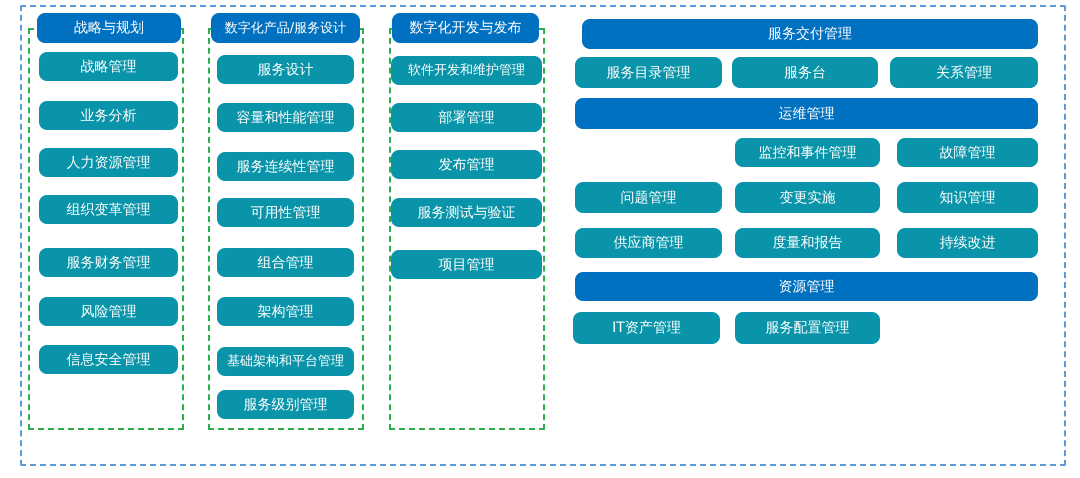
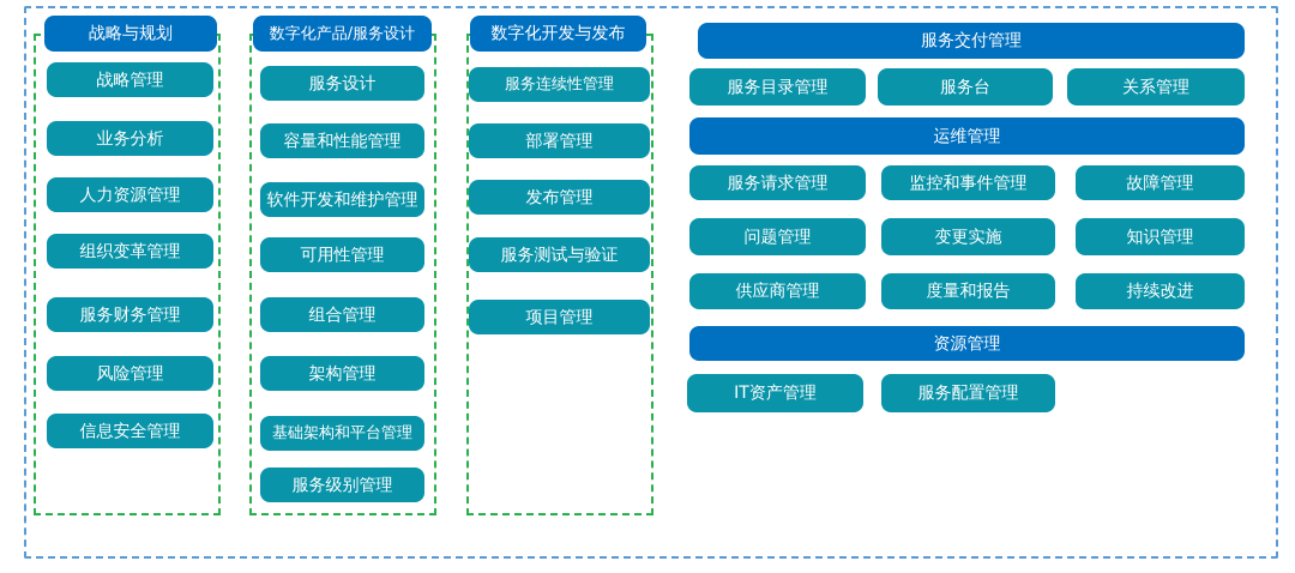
  战略与规划
  战略管理
  业务分析
  人力资源管理
  组织变革管理
  服务财务管理
  风险管理
  信息安全管理
  数字化产品/服务设计
  服务设计
  容量和性能管理
- 服务连续性管理
+ 软件开发和维护管理
  可用性管理
  组合管理
  架构管理
  基础架构和平台管理
  服务级别管理
  数字化开发与发布
- 软件开发和维护管理
+ 服务连续性管理
  部署管理
  发布管理
  服务测试与验证
  项目管理
  服务交付管理
  服务目录管理
  服务台
  关系管理
  运维管理
+ 服务请求管理
  监控和事件管理
  故障管理
  问题管理
  变更实施
  知识管理
  供应商管理
  度量和报告
  持续改进
  资源管理
  IT资产管理
  服务配置管理
